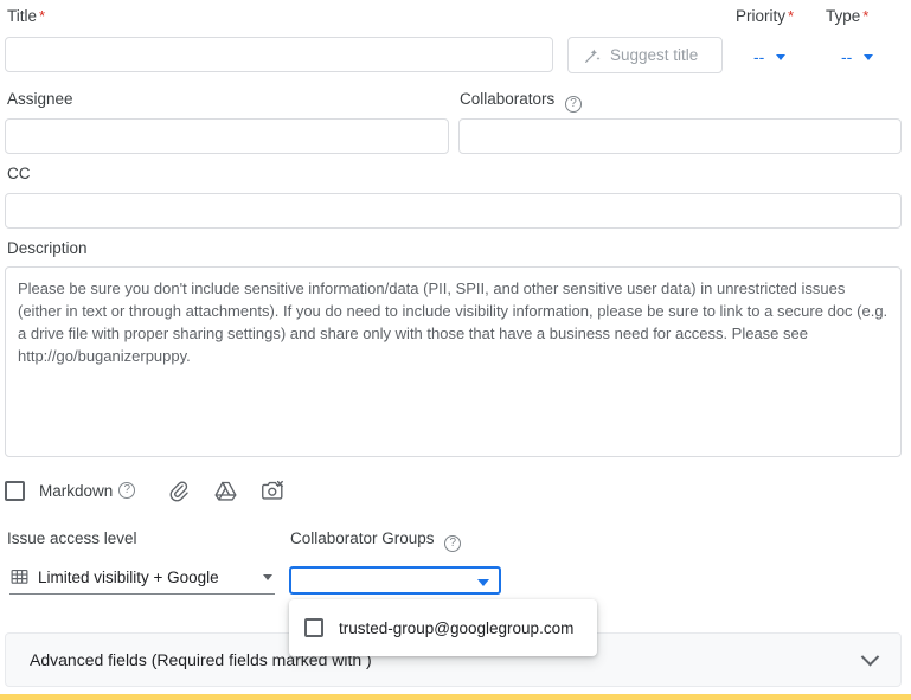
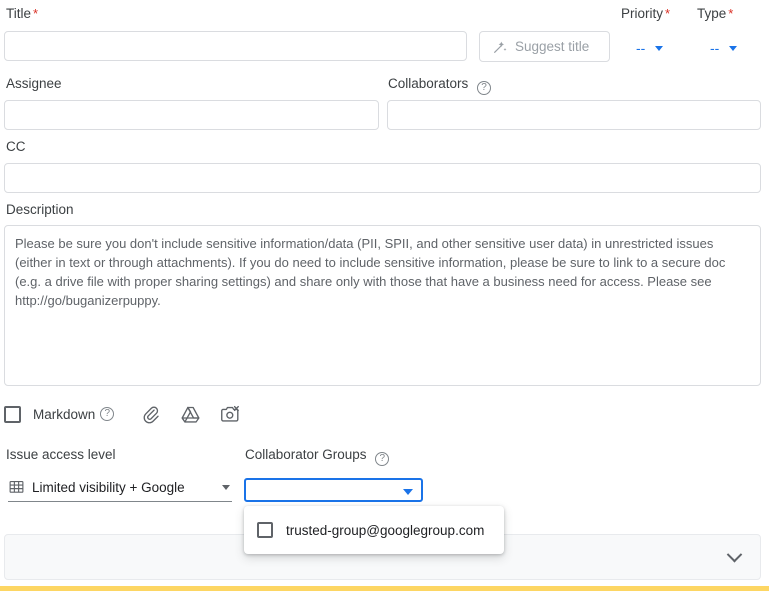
  Title *
  Suggest title
  Priority *
  --
  Type *
  --
  Assignee
  Collaborators ?
  CC
  Description
- Please be sure you don't include sensitive information/data (PII, SPII, and other sensitive user data) in unrestricted issues (either in text or through attachments). If you do need to include visibility information, please be sure to link to a secure doc (e.g. a drive file with proper sharing settings) and share only with those that have a business need for access. Please see http://go/buganizerpuppy.
+ Please be sure you don't include sensitive information/data (PII, SPII, and other sensitive user data) in unrestricted issues (either in text or through attachments). If you do need to include sensitive information, please be sure to link to a secure doc (e.g. a drive file with proper sharing settings) and share only with those that have a business need for access. Please see http://go/buganizerpuppy.
  Markdown
  ?
  Issue access level
  Limited visibility + Google
  Collaborator Groups ?
  trusted-group@googlegroup.com
- Advanced fields (Required fields marked with )
